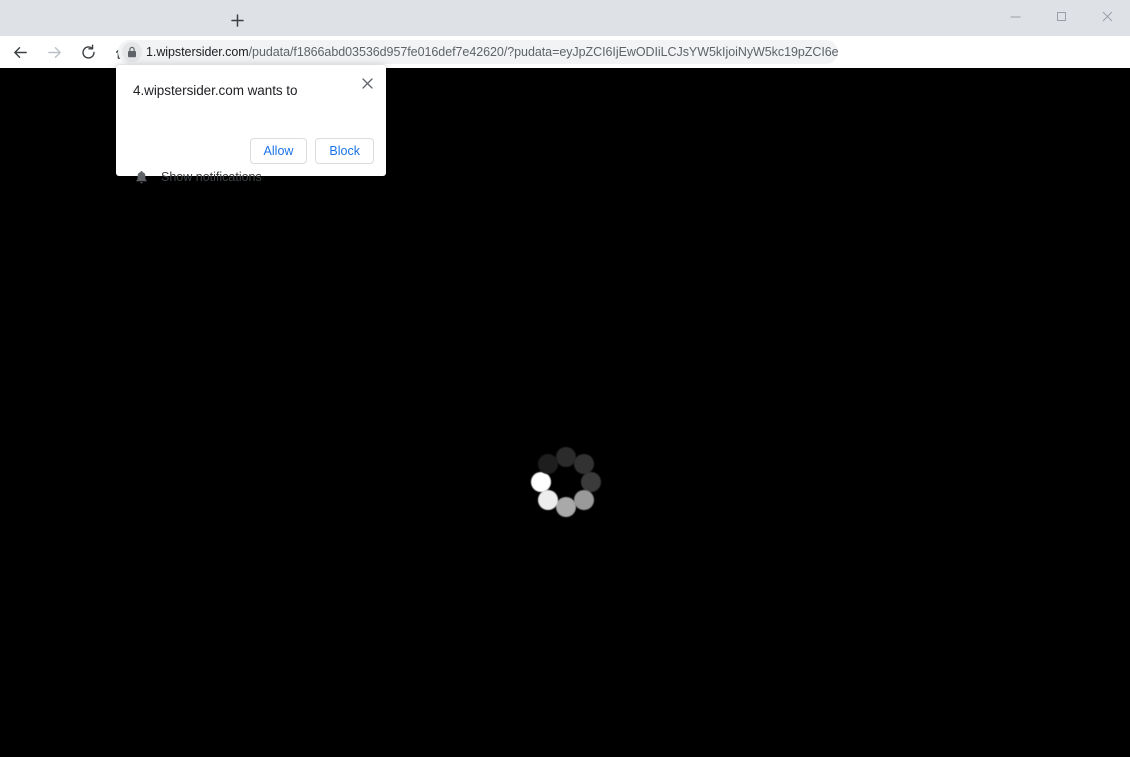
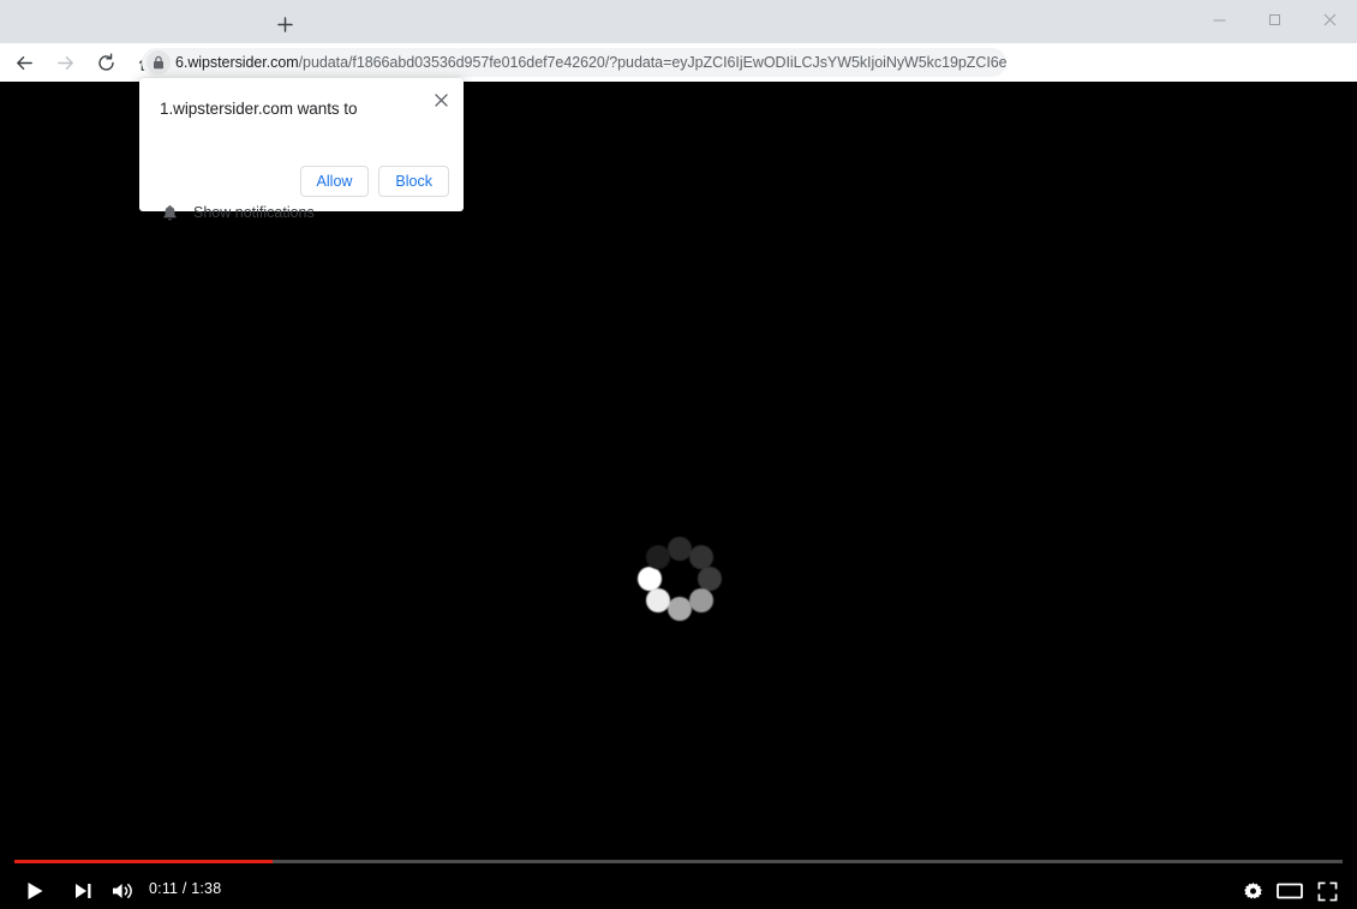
- 1.wipstersider.com/pudata/f1866abd03536d957fe016def7e42620/?pudata=eyJpZCI6IjEwODIiLCJsYW5kIjoiNyW5kc19pZCI6e
+ 6.wipstersider.com/pudata/f1866abd03536d957fe016def7e42620/?pudata=eyJpZCI6IjEwODIiLCJsYW5kIjoiNyW5kc19pZCI6e
+ 0:11 / 1:38
- 4.wipstersider.com wants to
+ 1.wipstersider.com wants to
  Show notifications
  Allow
  Block
